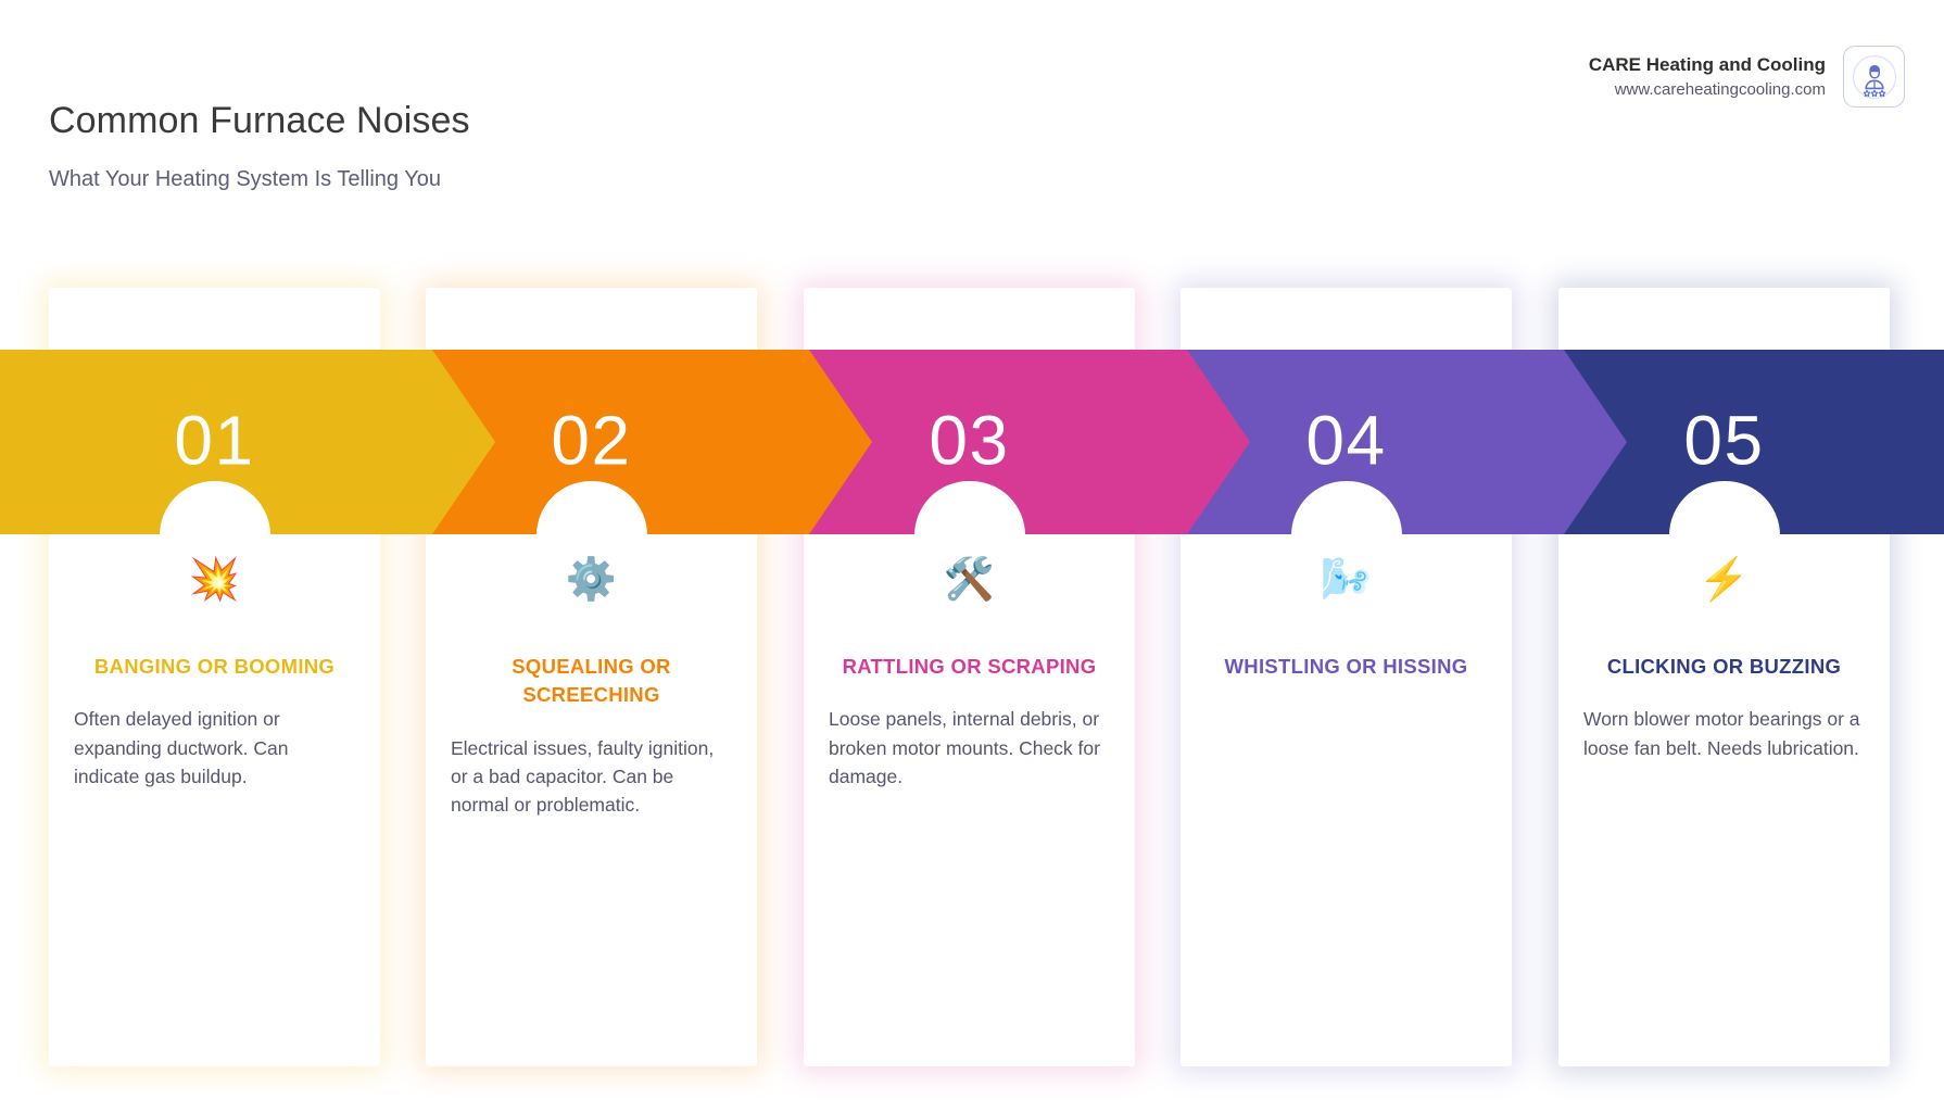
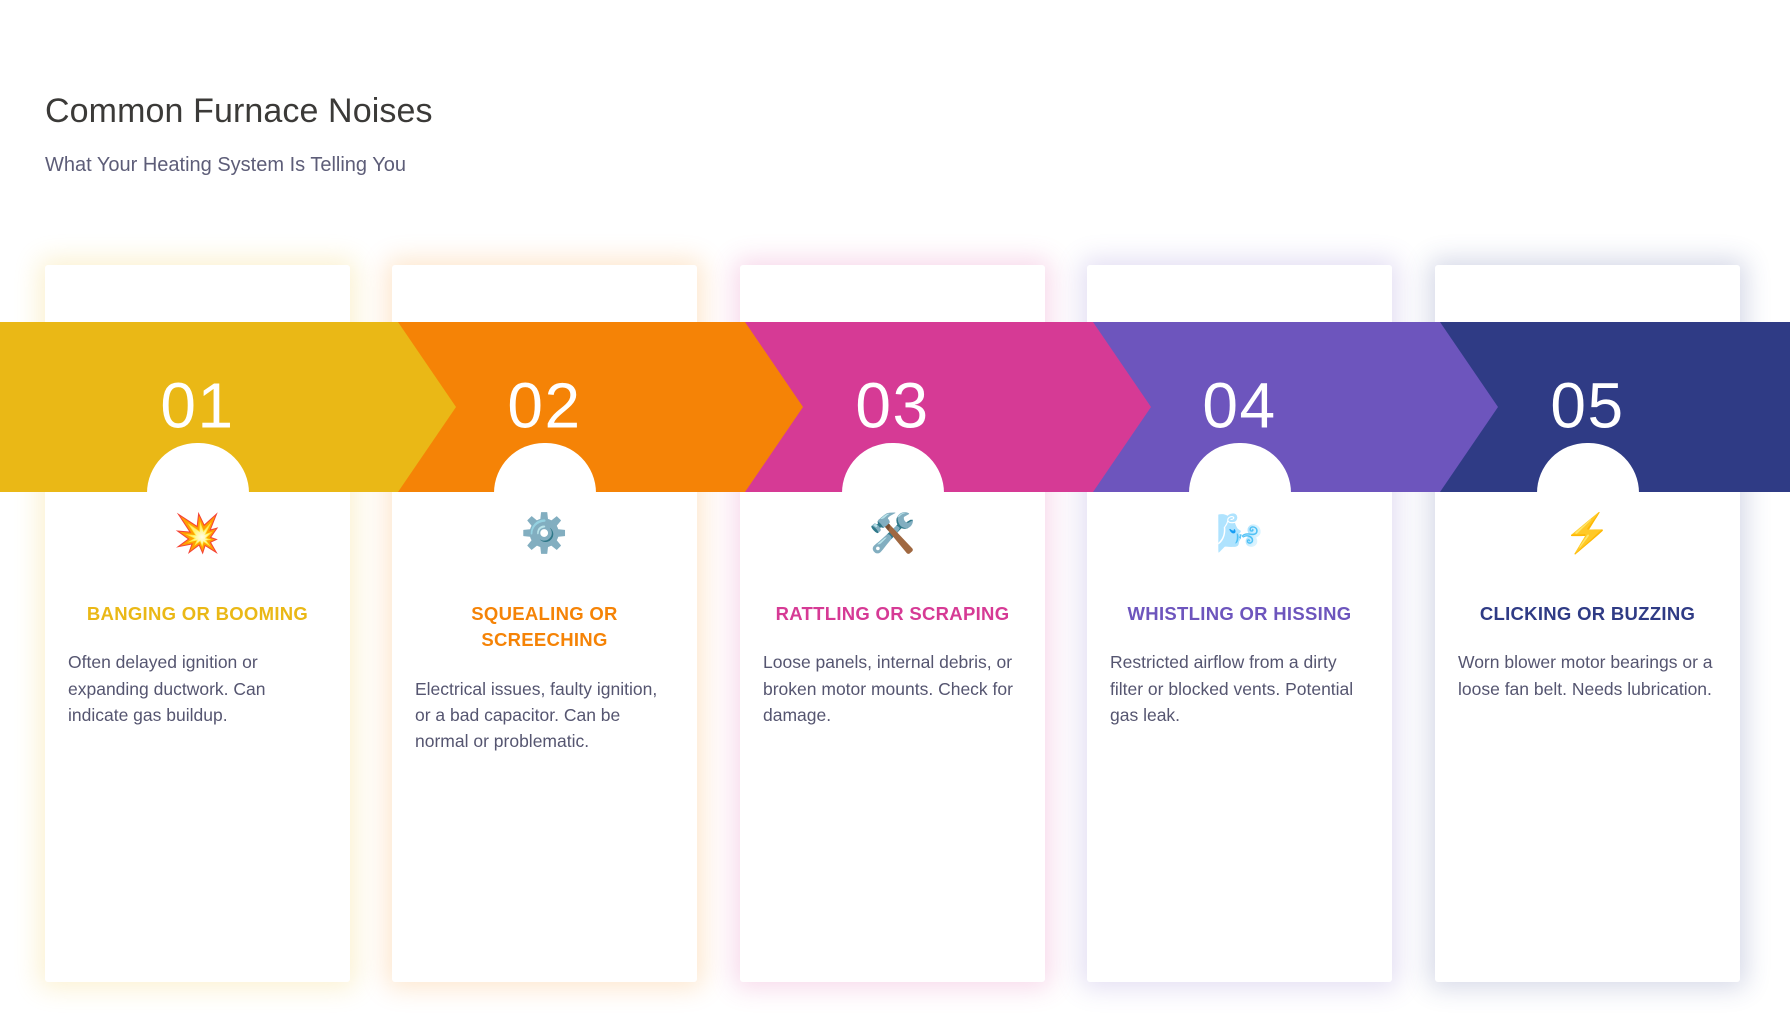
  Common Furnace Noises
  What Your Heating System Is Telling You
- CARE Heating and Cooling
- www.careheatingcooling.com
  💥
  BANGING OR BOOMING
  Often delayed ignition or expanding ductwork. Can indicate gas buildup.
  ⚙️
  SQUEALING OR SCREECHING
  Electrical issues, faulty ignition, or a bad capacitor. Can be normal or problematic.
  🛠️
  RATTLING OR SCRAPING
  Loose panels, internal debris, or broken motor mounts. Check for damage.
  🌬️
  WHISTLING OR HISSING
+ Restricted airflow from a dirty filter or blocked vents. Potential gas leak.
  ⚡
  CLICKING OR BUZZING
  Worn blower motor bearings or a loose fan belt. Needs lubrication.
  05
  04
  03
  02
  01
